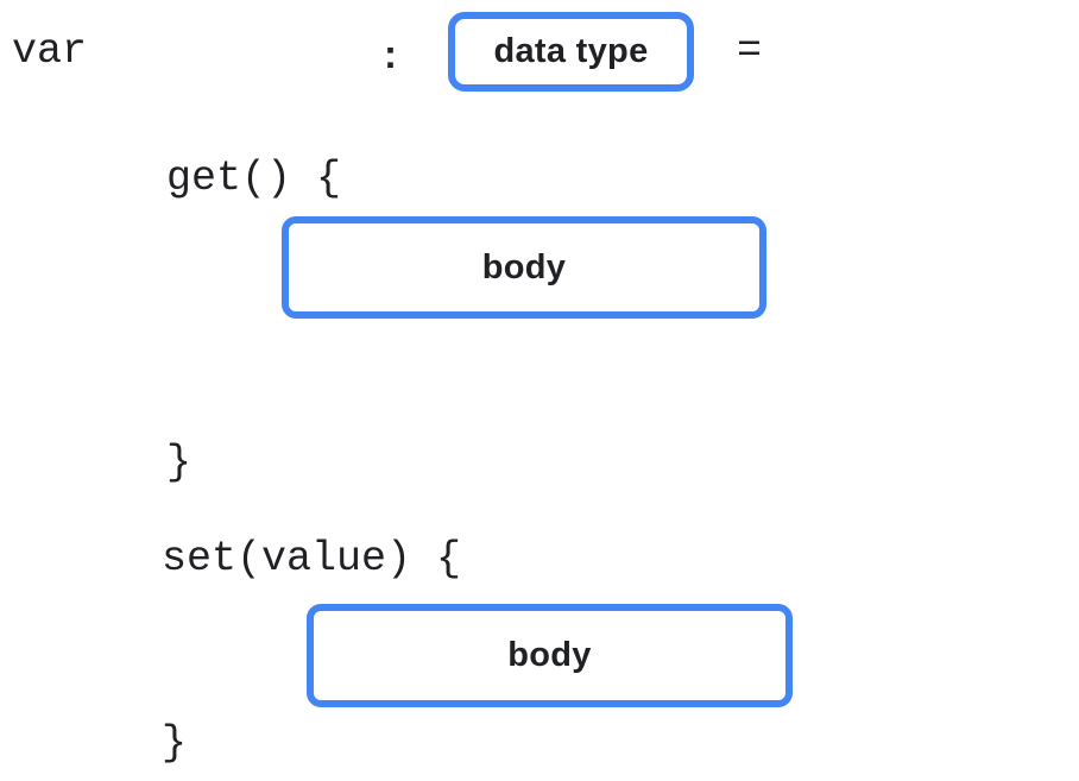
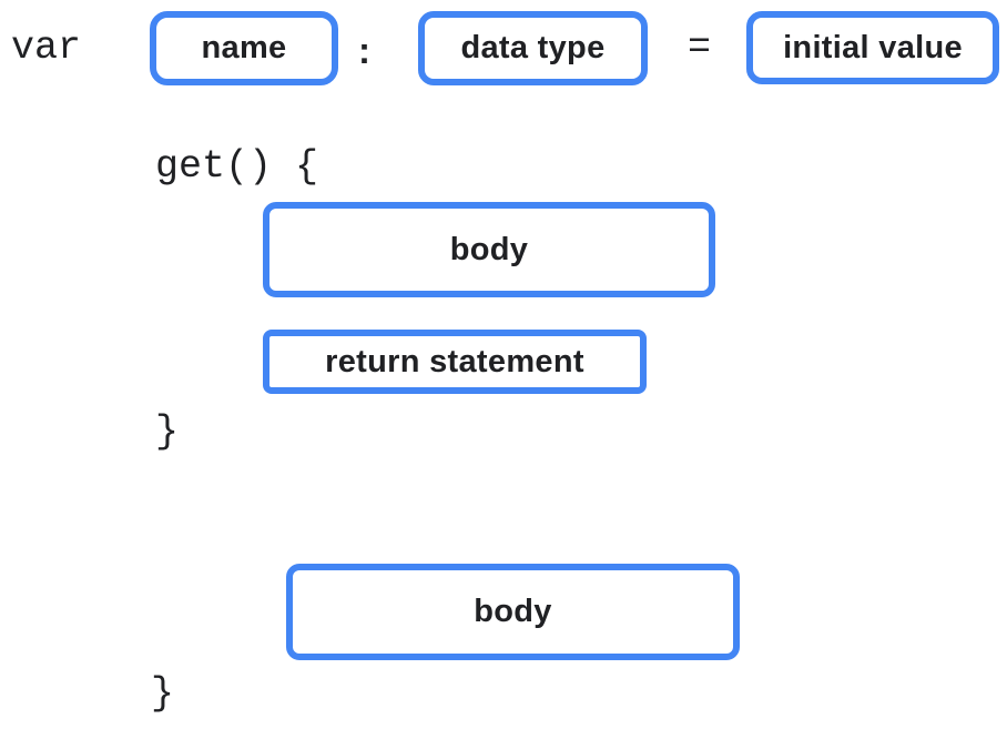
  var
+ name
  :
  data type
  =
+ initial value
  get() {
  body
+ return statement
  }
- set(value) {
  body
  }
